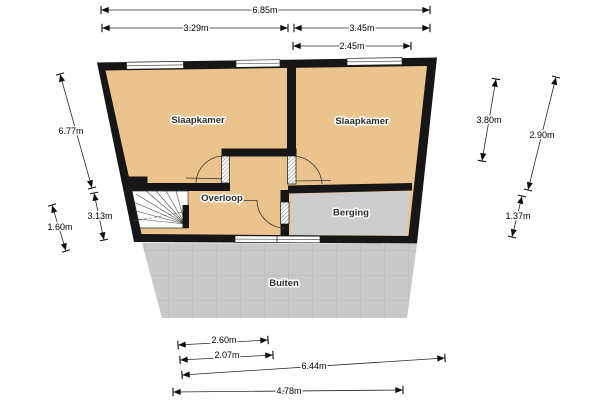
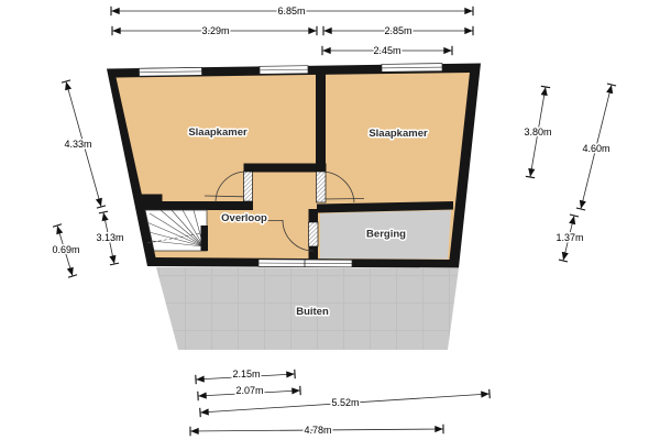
  Slaapkamer
  Slaapkamer
  Overloop
  Berging
  Buiten
  6.85m
  3.29m
- 3.45m
+ 2.85m
  2.45m
- 6.77m
+ 4.33m
  3.13m
- 1.60m
+ 0.69m
  3.80m
- 2.90m
+ 4.60m
  1.37m
- 2.60m
+ 2.15m
  2.07m
- 6.44m
+ 5.52m
  4.78m
